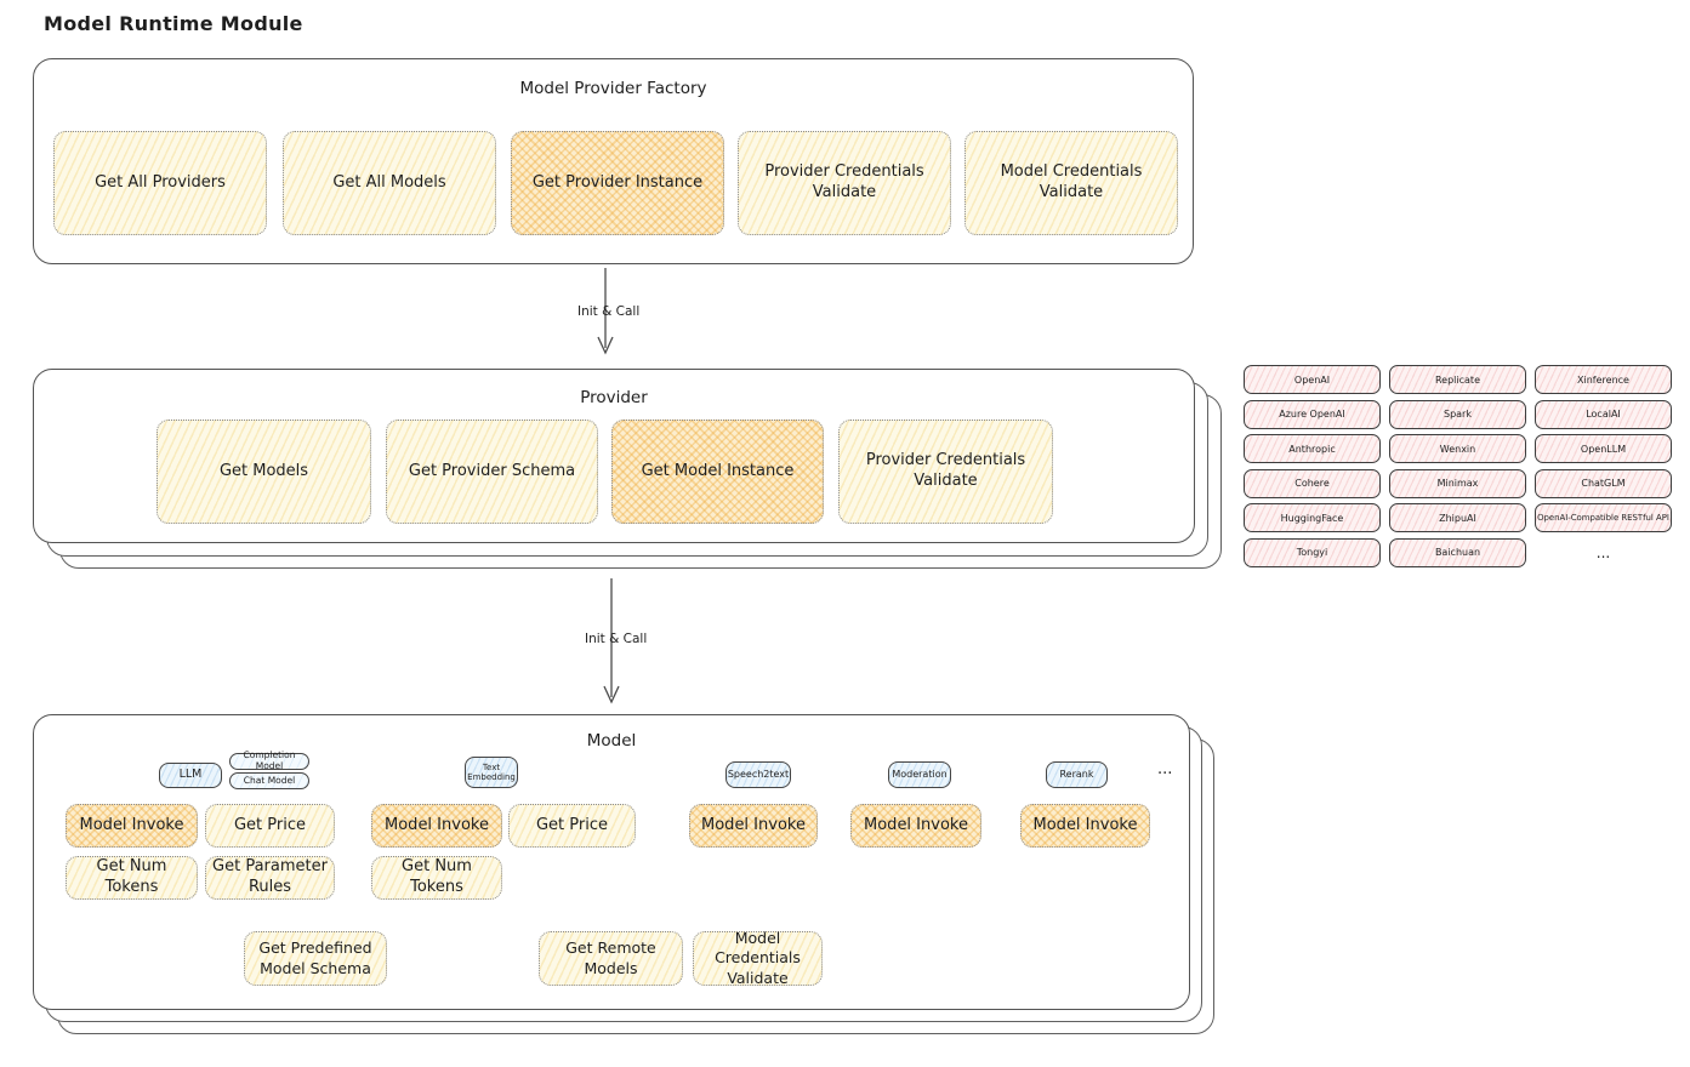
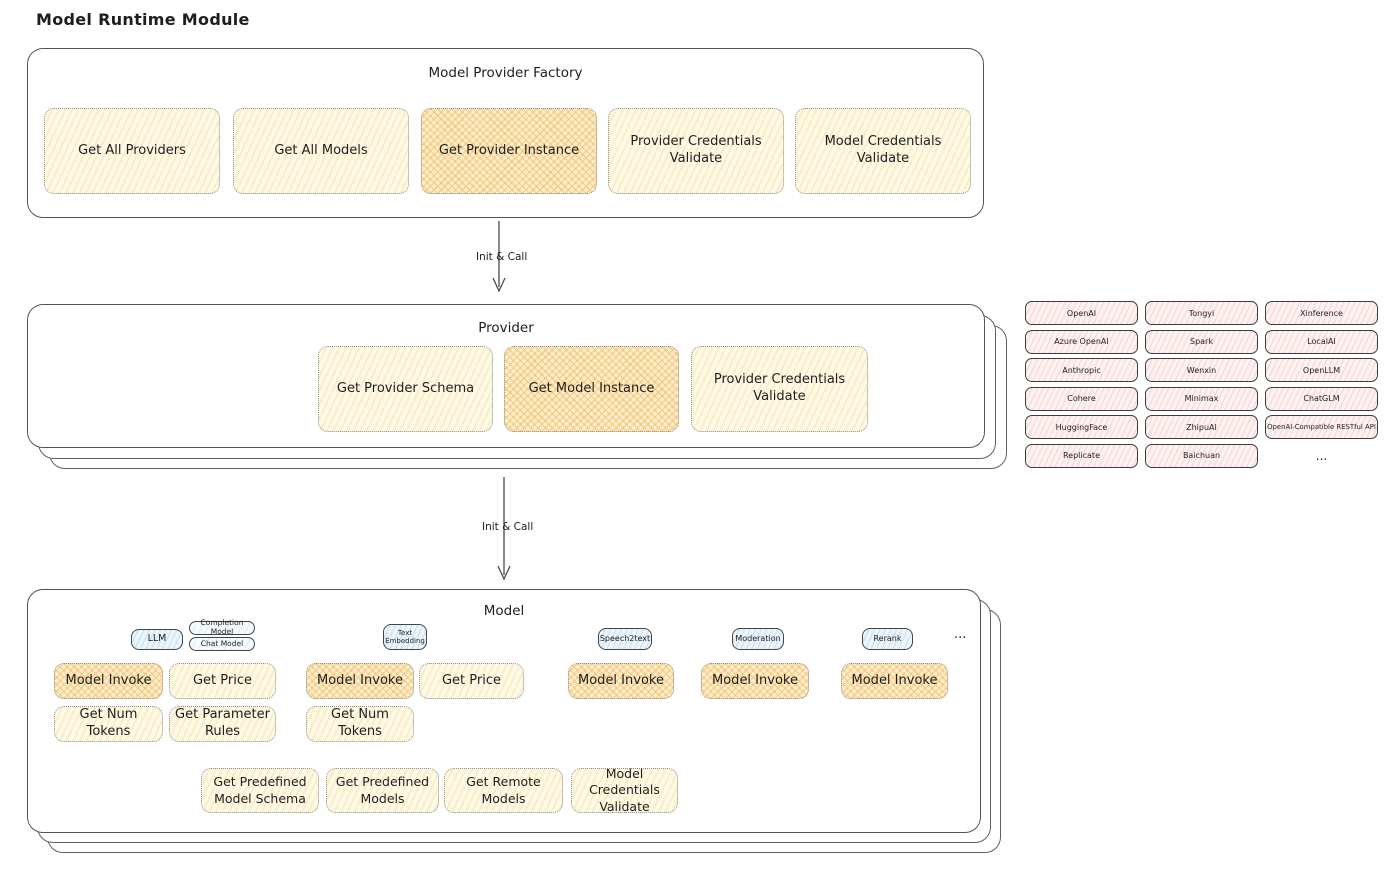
  Model Runtime Module
  Model Provider Factory
  Get All Providers
  Get All Models
  Get Provider Instance
  Provider Credentials Validate
  Model Credentials Validate
  Init & Call
  Provider
- Get Models
  Get Provider Schema
  Get Model Instance
  Provider Credentials Validate
  OpenAI
- Replicate
+ Tongyi
  Xinference
  Azure OpenAI
  Spark
  LocalAI
  Anthropic
  Wenxin
  OpenLLM
  Cohere
  Minimax
  ChatGLM
  HuggingFace
  ZhipuAI
  OpenAI-Compatible RESTful API
- Tongyi
+ Replicate
  Baichuan
  ...
  Init & Call
  Model
  LLM
  Completion Model
  Chat Model
  Text Embedding
  Speech2text
  Moderation
  Rerank
  ...
  Model Invoke
  Get Price
  Model Invoke
  Get Price
  Model Invoke
  Model Invoke
  Model Invoke
  Get Num Tokens
  Get Parameter Rules
  Get Num Tokens
  Get Predefined Model Schema
+ Get Predefined Models
  Get Remote Models
  Model Credentials Validate
